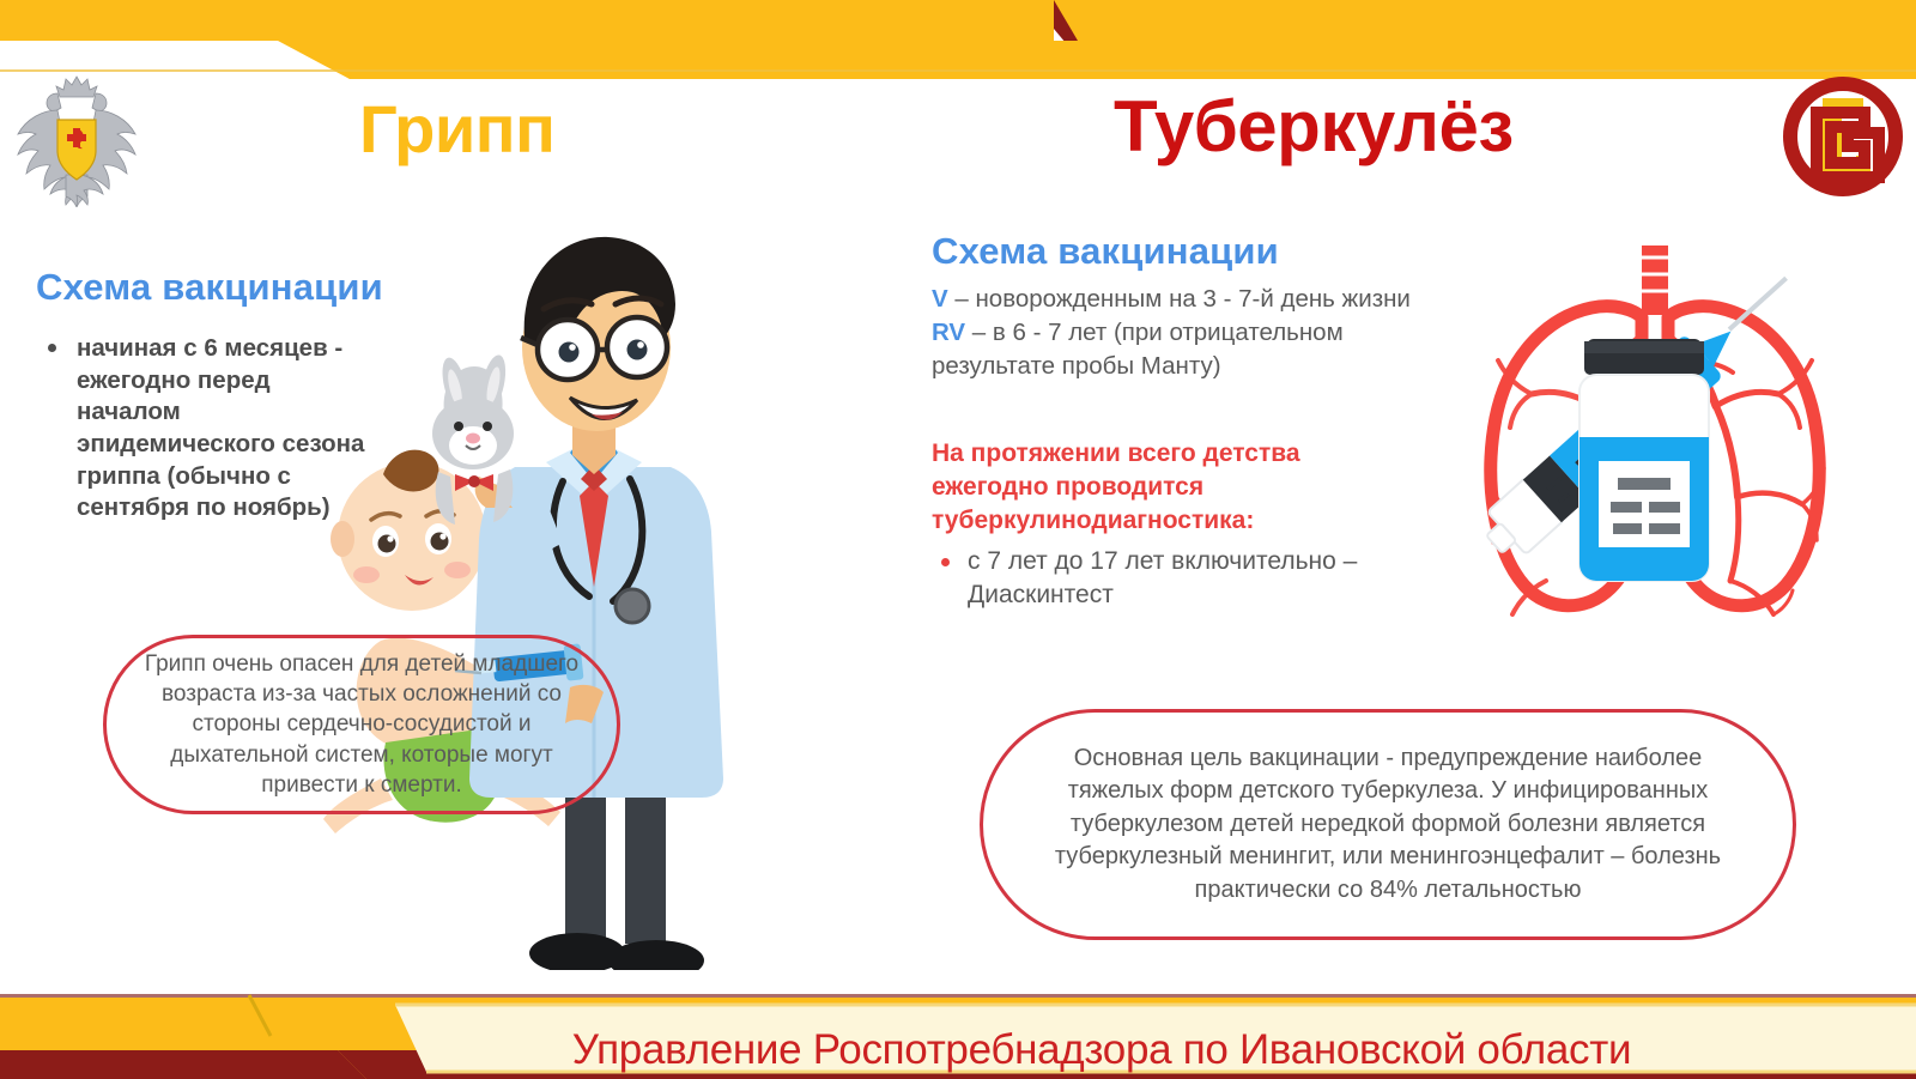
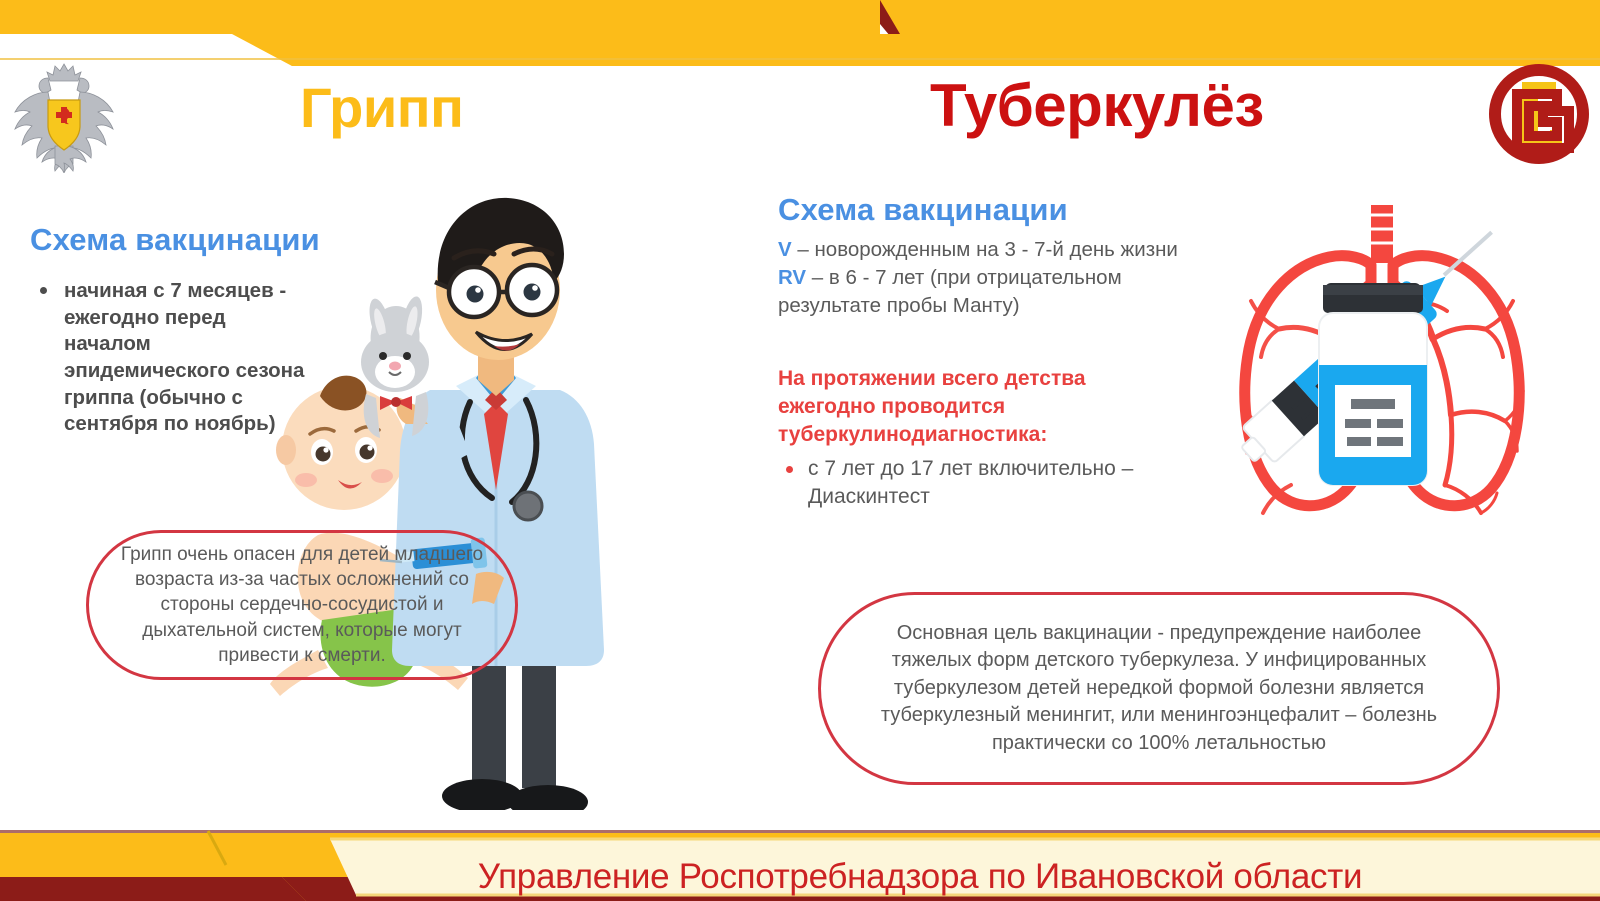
  Грипп
  Туберкулёз
  Схема вакцинации
- начиная с 6 месяцев - ежегодно перед началом эпидемического сезона гриппа (обычно с сентября по ноябрь)
+ начиная с 7 месяцев - ежегодно перед началом эпидемического сезона гриппа (обычно с сентября по ноябрь)
  Грипп очень опасен для детей младшего возраста из-за частых осложнений со стороны сердечно-сосудистой и дыхательной систем, которые могут привести к смерти.
  Схема вакцинации
  V – новорожденным на 3 - 7-й день жизни
  RV – в 6 - 7 лет (при отрицательном результате пробы Манту)
  На протяжении всего детства ежегодно проводится туберкулинодиагностика:
  с 7 лет до 17 лет включительно – Диаскинтест
- Основная цель вакцинации - предупреждение наиболее тяжелых форм детского туберкулеза. У инфицированных туберкулезом детей нередкой формой болезни является туберкулезный менингит, или менингоэнцефалит – болезнь практически со 84% летальностью
+ Основная цель вакцинации - предупреждение наиболее тяжелых форм детского туберкулеза. У инфицированных туберкулезом детей нередкой формой болезни является туберкулезный менингит, или менингоэнцефалит – болезнь практически со 100% летальностью
  Управление Роспотребнадзора по Ивановской области
